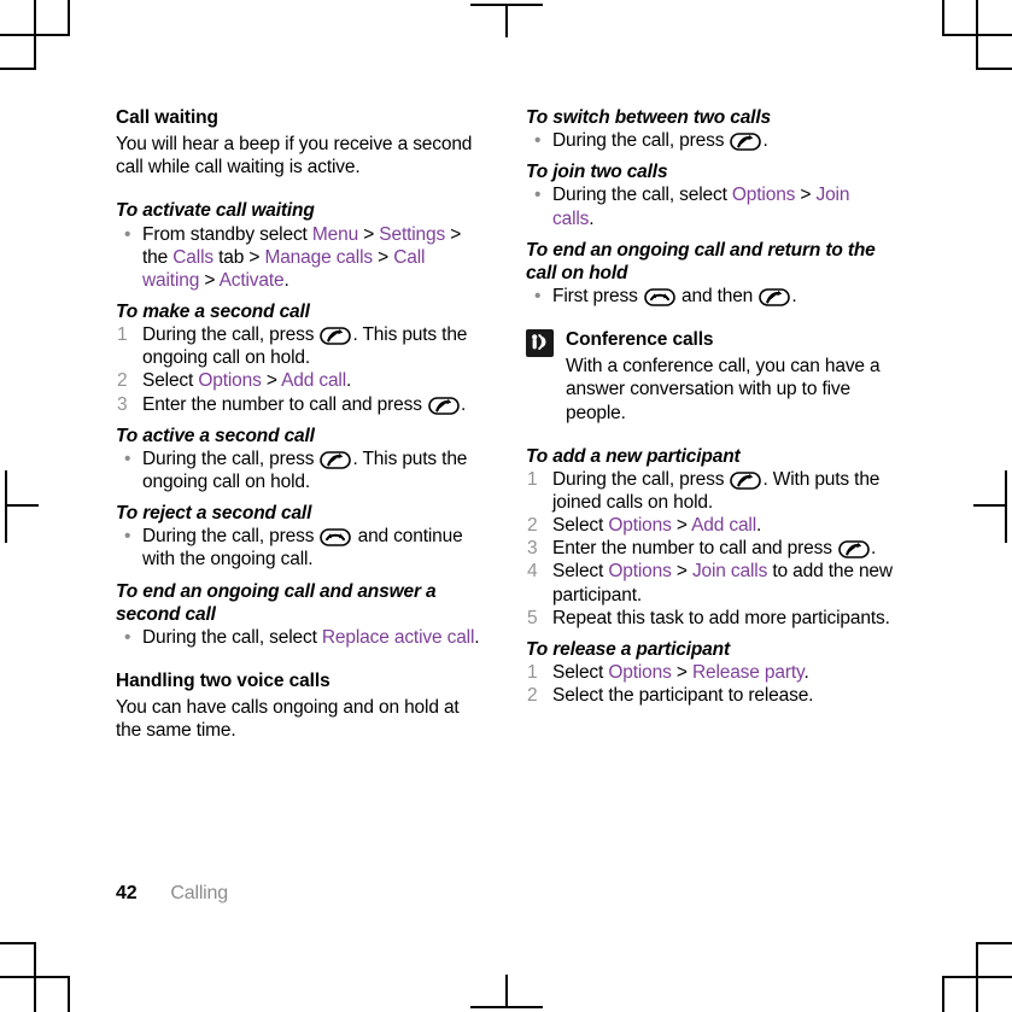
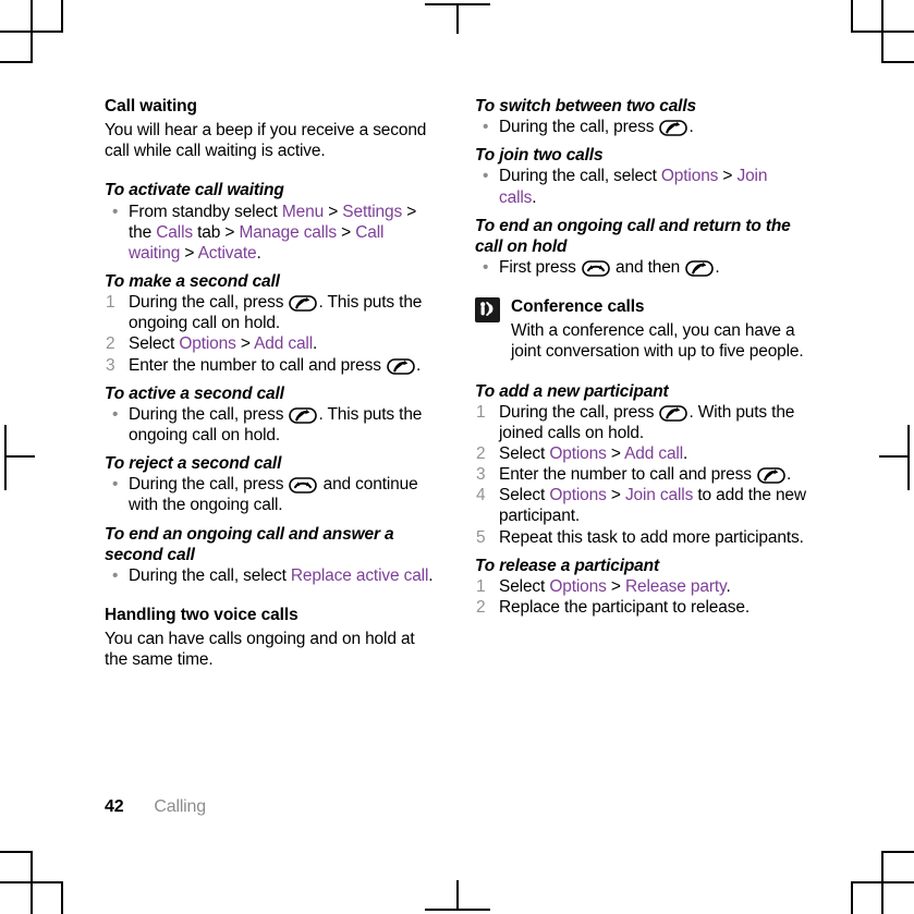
  Call waiting
  You will hear a beep if you receive a second call while call waiting is active.
  To activate call waiting
  •
  From standby select Menu > Settings > the Calls tab > Manage calls > Call waiting > Activate.
  To make a second call
  1
  During the call, press . This puts the ongoing call on hold.
  2
  Select Options > Add call.
  3
  Enter the number to call and press .
  To active a second call
  •
  During the call, press . This puts the ongoing call on hold.
  To reject a second call
  •
  During the call, press and continue with the ongoing call.
  To end an ongoing call and answer a second call
  •
  During the call, select Replace active call.
  Handling two voice calls
  You can have calls ongoing and on hold at the same time.
  To switch between two calls
  •
  During the call, press .
  To join two calls
  •
  During the call, select Options > Join calls.
  To end an ongoing call and return to the call on hold
  •
  First press and then .
  Conference calls
- With a conference call, you can have a answer conversation with up to five people.
+ With a conference call, you can have a joint conversation with up to five people.
  To add a new participant
  1
  During the call, press . With puts the joined calls on hold.
  2
  Select Options > Add call.
  3
  Enter the number to call and press .
  4
  Select Options > Join calls to add the new participant.
  5
  Repeat this task to add more participants.
  To release a participant
  1
  Select Options > Release party.
  2
- Select the participant to release.
+ Replace the participant to release.
  42
  Calling
